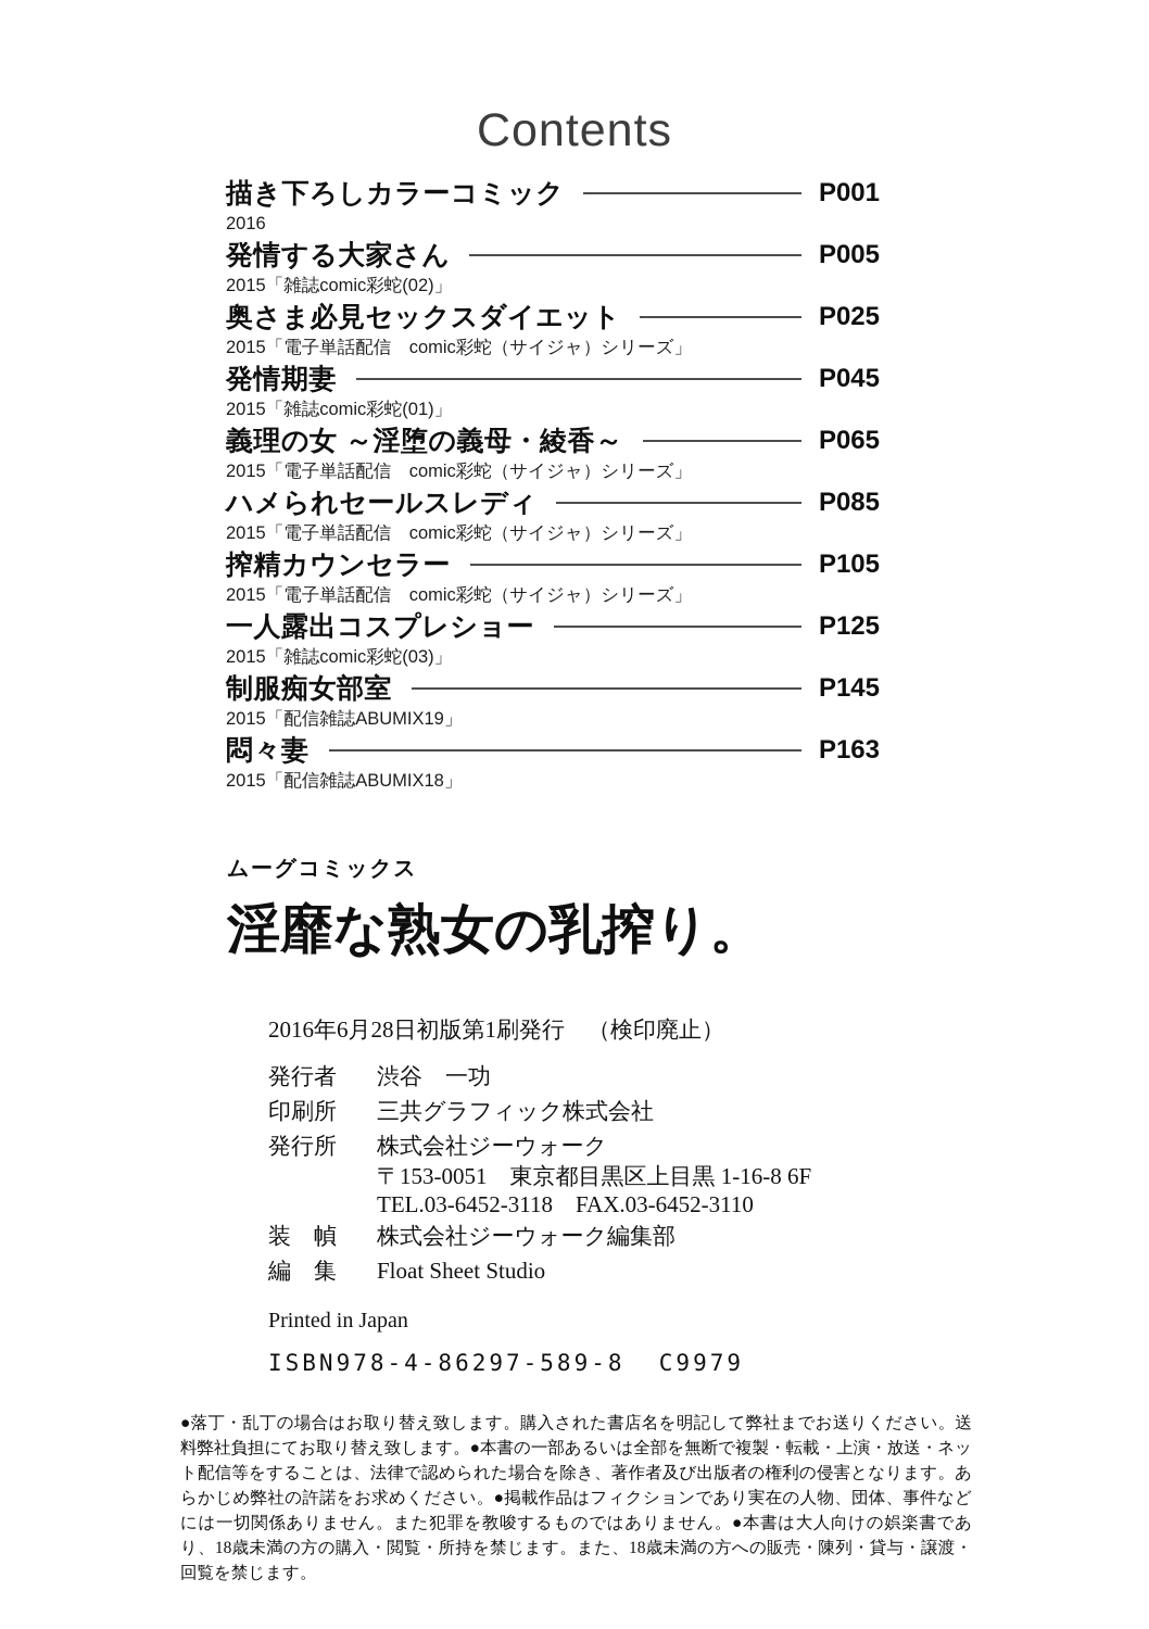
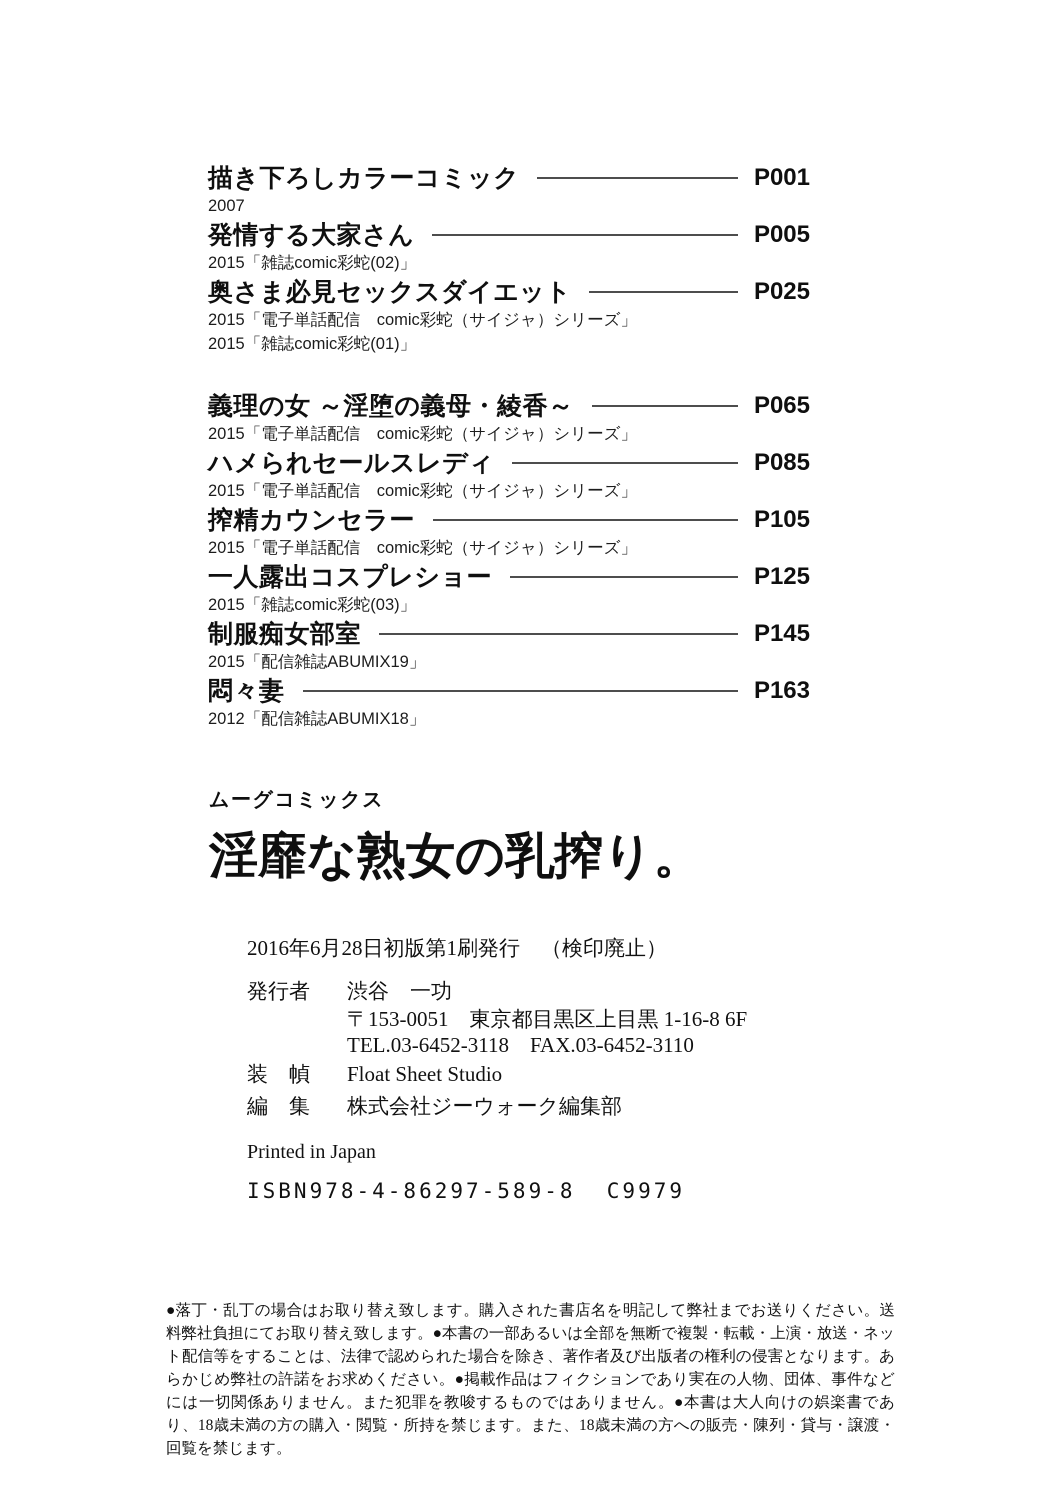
- Contents
  描き下ろしカラーコミック
  P001
- 2016
+ 2007
  発情する大家さん
  P005
  2015「雑誌comic彩蛇(02)」
  奥さま必見セックスダイエット
  P025
  2015「電子単話配信 comic彩蛇（サイジャ）シリーズ」
- 発情期妻
- P045
  2015「雑誌comic彩蛇(01)」
  義理の女 ～淫堕の義母・綾香～
  P065
  2015「電子単話配信 comic彩蛇（サイジャ）シリーズ」
  ハメられセールスレディ
  P085
  2015「電子単話配信 comic彩蛇（サイジャ）シリーズ」
  搾精カウンセラー
  P105
  2015「電子単話配信 comic彩蛇（サイジャ）シリーズ」
  一人露出コスプレショー
  P125
  2015「雑誌comic彩蛇(03)」
  制服痴女部室
  P145
  2015「配信雑誌ABUMIX19」
  悶々妻
  P163
- 2015「配信雑誌ABUMIX18」
+ 2012「配信雑誌ABUMIX18」
  ムーグコミックス
  淫靡な熟女の乳搾り。
  2016年6月28日初版第1刷発行 （検印廃止）
  発行者
  渋谷 一功
- 印刷所
- 三共グラフィック株式会社
- 発行所
- 株式会社ジーウォーク
  〒153-0051 東京都目黒区上目黒 1-16-8 6F
  TEL.03-6452-3118 FAX.03-6452-3110
  装 幀
- 株式会社ジーウォーク編集部
+ Float Sheet Studio
  編 集
- Float Sheet Studio
+ 株式会社ジーウォーク編集部
  Printed in Japan
  ISBN978-4-86297-589-8 C9979
  ●落丁・乱丁の場合はお取り替え致します。購入された書店名を明記して弊社までお送りください。送料弊社負担にてお取り替え致します。●本書の一部あるいは全部を無断で複製・転載・上演・放送・ネット配信等をすることは、法律で認められた場合を除き、著作者及び出版者の権利の侵害となります。あらかじめ弊社の許諾をお求めください。●掲載作品はフィクションであり実在の人物、団体、事件などには一切関係ありません。また犯罪を教唆するものではありません。●本書は大人向けの娯楽書であり、18歳未満の方の購入・閲覧・所持を禁じます。また、18歳未満の方への販売・陳列・貸与・譲渡・回覧を禁じます。
